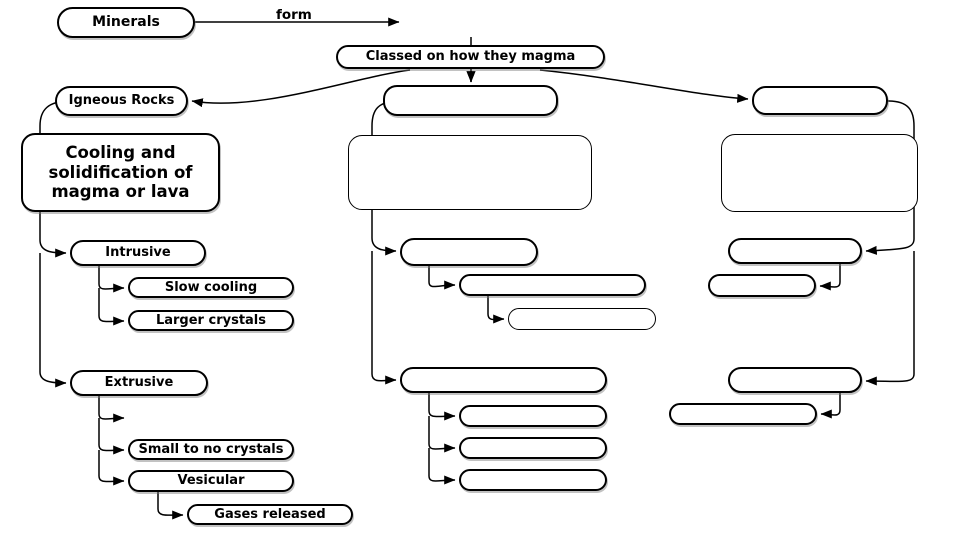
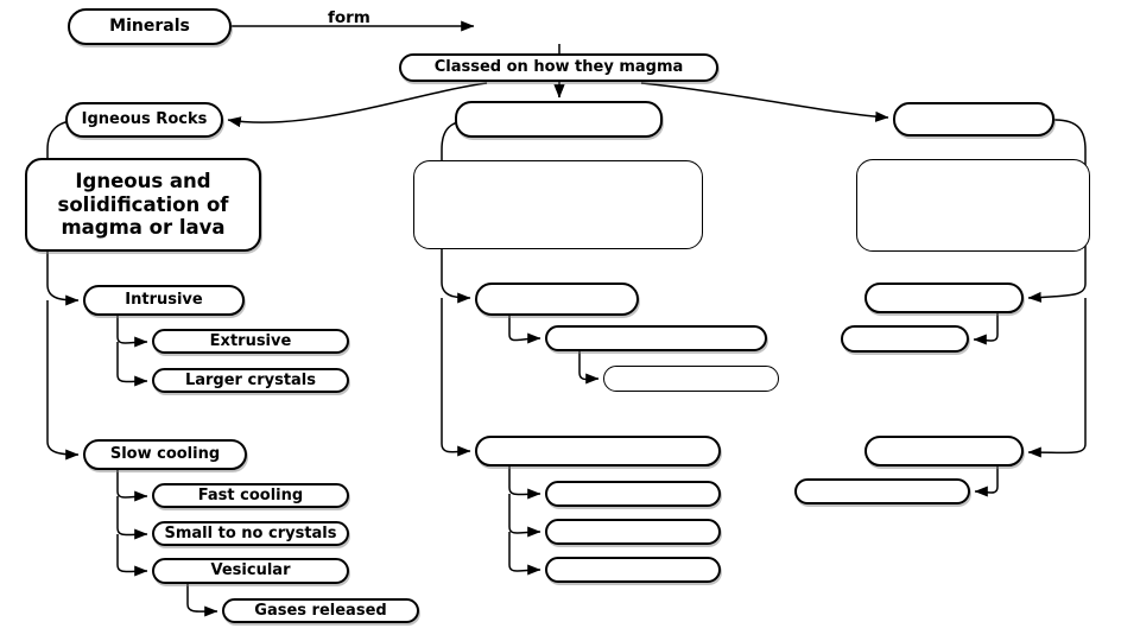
  form
  Minerals
  Classed on how they magma
  Igneous Rocks
- Cooling and solidification of magma or lava
+ Igneous and solidification of magma or lava
  Intrusive
- Slow cooling
+ Extrusive
  Larger crystals
- Extrusive
+ Slow cooling
+ Fast cooling
  Small to no crystals
  Vesicular
  Gases released
